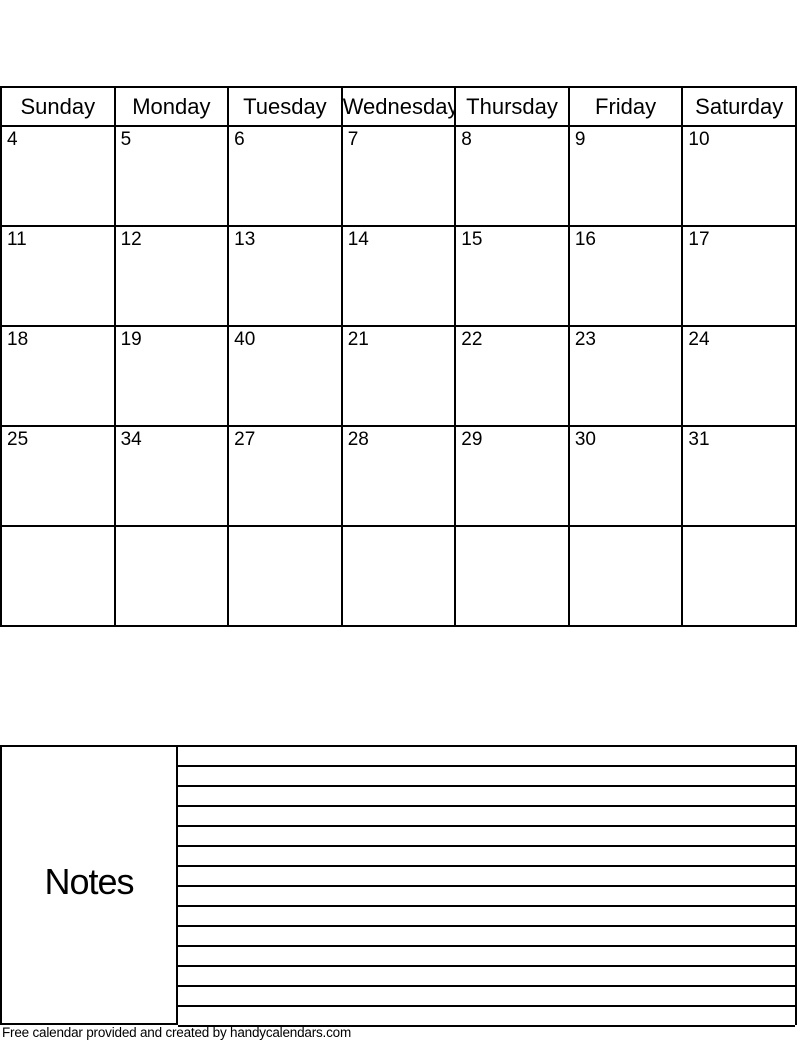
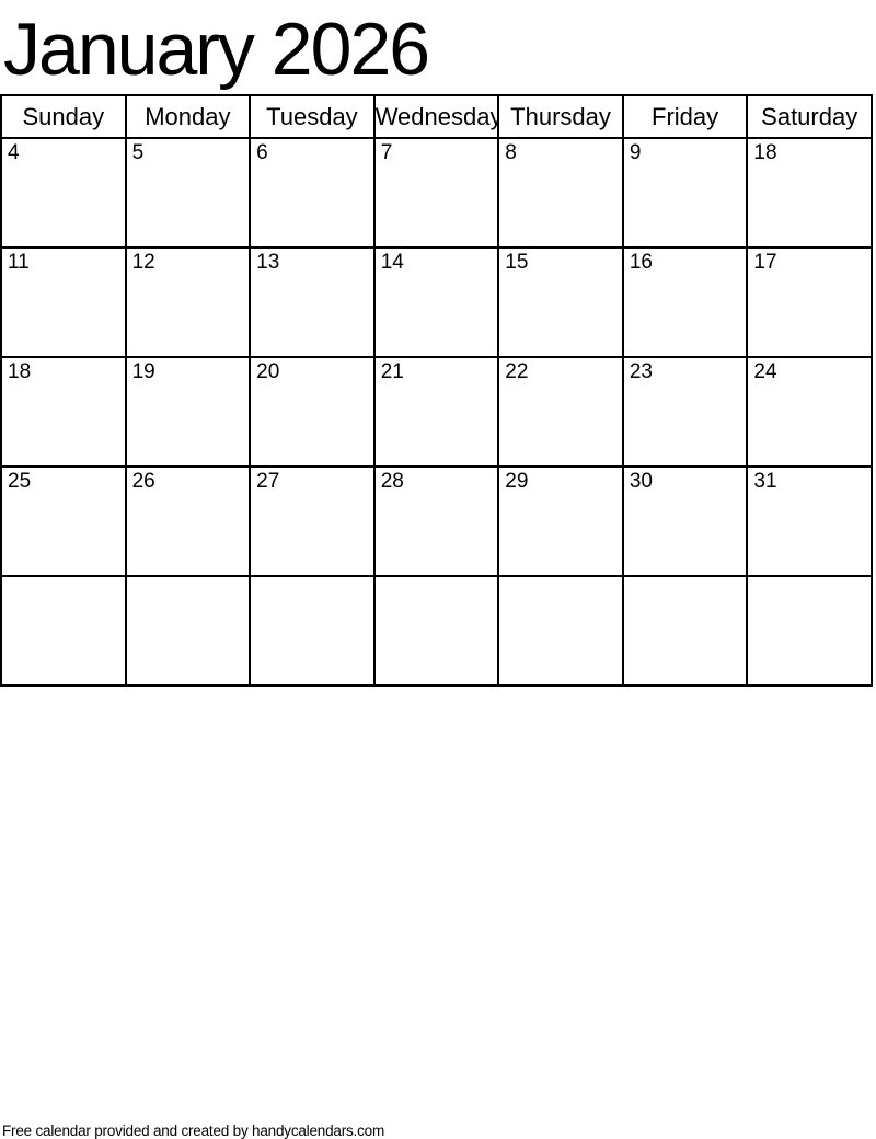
+ January 2026
  Sunday	Monday	Tuesday	Wednesday	Thursday	Friday	Saturday
- 4	5	6	7	8	9	10
+ 4	5	6	7	8	9	18
  11	12	13	14	15	16	17
- 18	19	40	21	22	23	24
+ 18	19	20	21	22	23	24
- 25	34	27	28	29	30	31
+ 25	26	27	28	29	30	31
- Notes
  Free calendar provided and created by handycalendars.com
